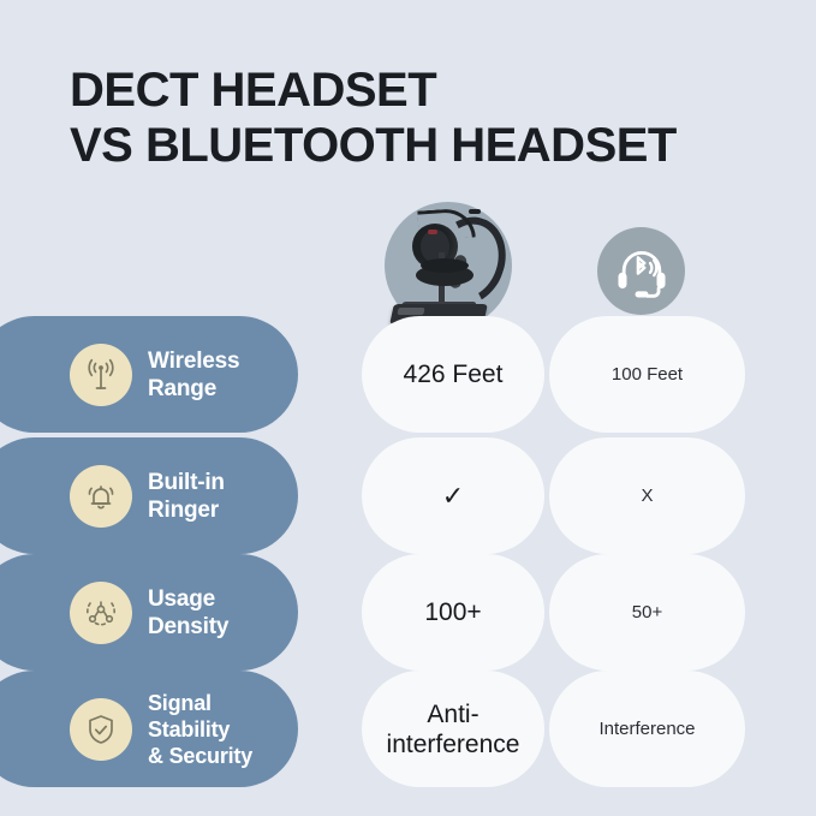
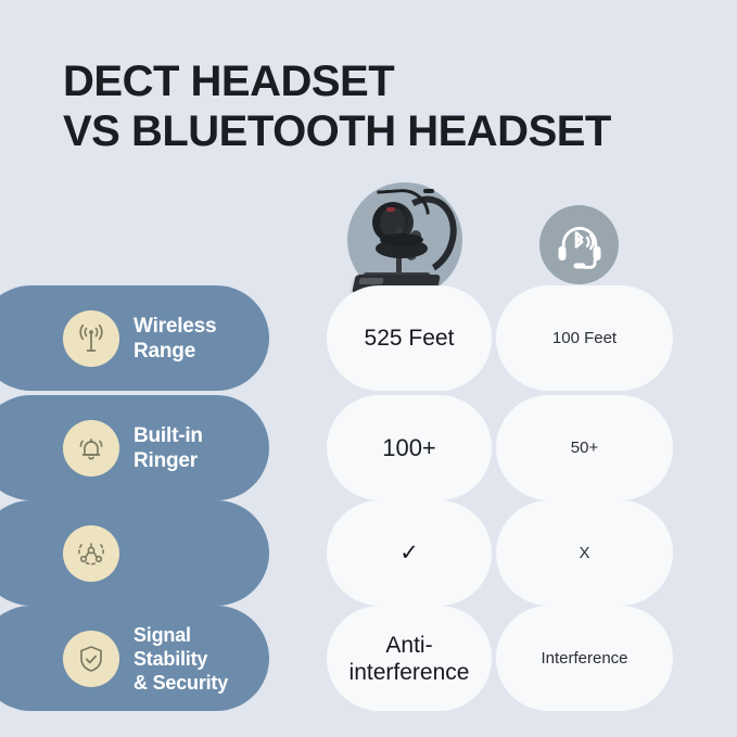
  DECT HEADSET
  VS BLUETOOTH HEADSET
  Wireless
  Range
- 426 Feet
+ 525 Feet
  100 Feet
  Built-in
  Ringer
- ✓
+ 100+
- X
+ 50+
- Usage
- Density
- 100+
+ ✓
- 50+
+ X
  Signal Stability
  & Security
  Anti-
  interference
  Interference
